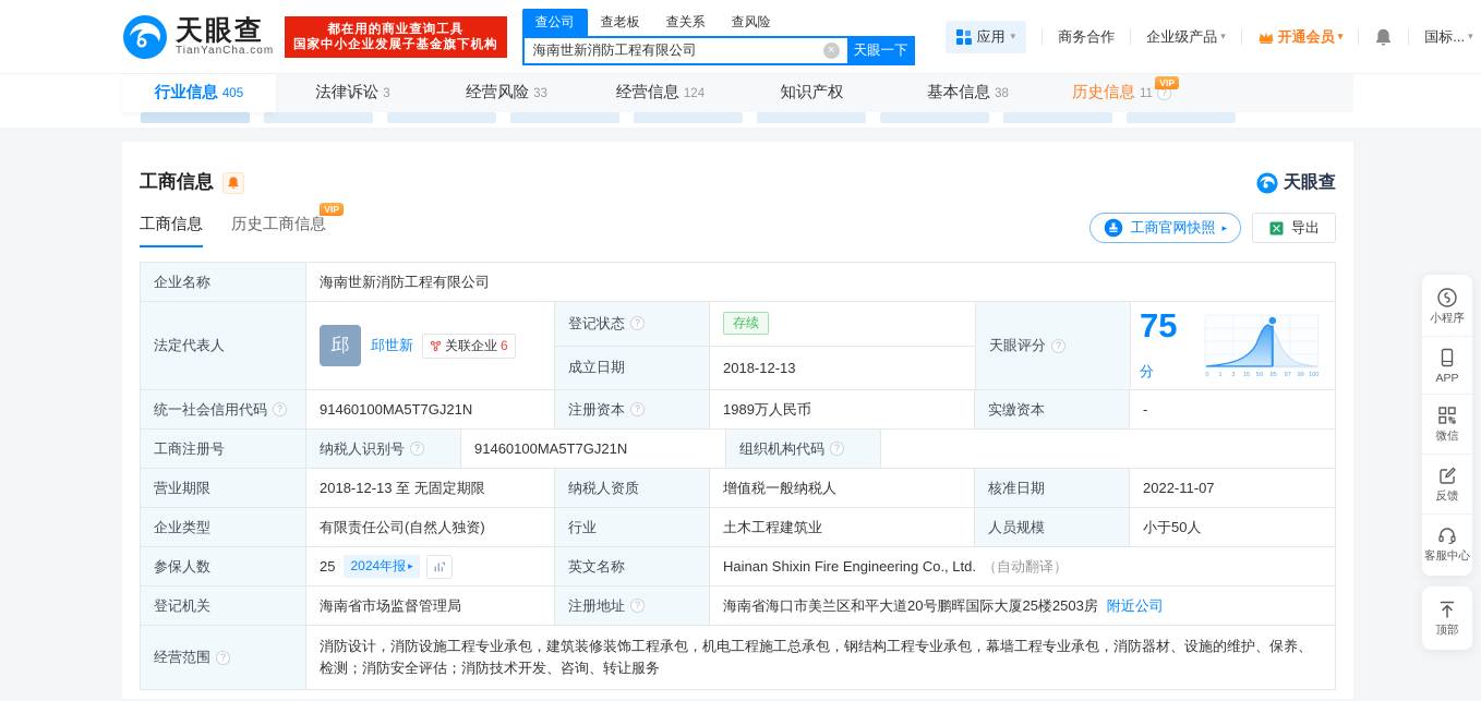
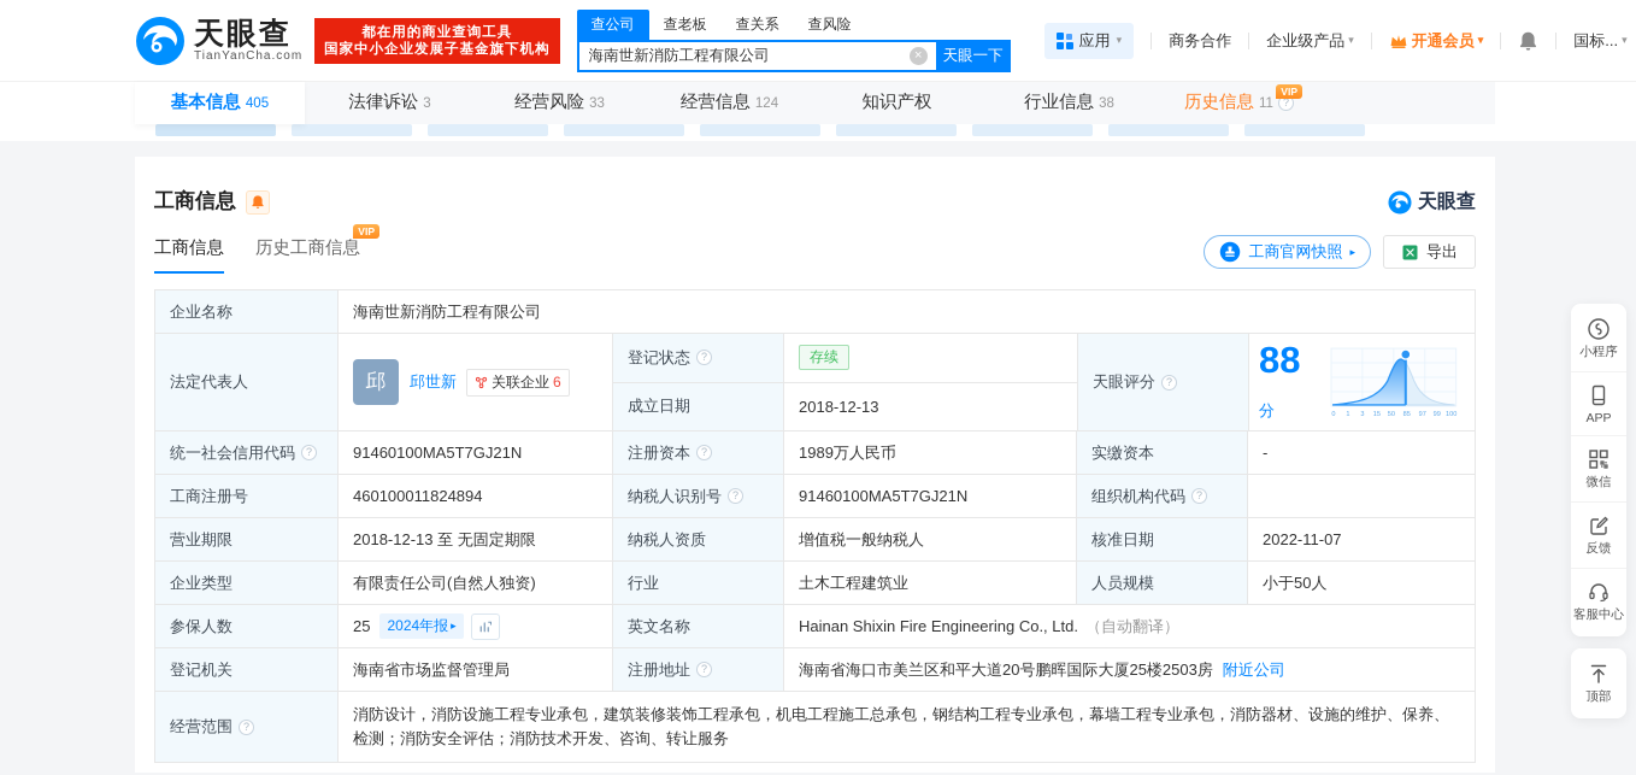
  天眼查
  TianYanCha.com
  都在用的商业查询工具
  国家中小企业发展子基金旗下机构
  查公司
  查老板
  查关系
  查风险
  海南世新消防工程有限公司
  ×
  天眼一下
  应用
  ▾
  商务合作
  企业级产品
  ▾
  开通会员
  ▾
  国标...
  ▾
- 行业信息
+ 基本信息
  405
  法律诉讼
  3
  经营风险
  33
  经营信息
  124
  知识产权
- 基本信息
+ 行业信息
  38
  VIP
  历史信息
  11
  ?
  工商信息
  天眼查
  工商信息
  VIP
  历史工商信息
  工商官网快照
  ▸
  导出
  企业名称
  海南世新消防工程有限公司
  法定代表人
  邱
  邱世新
  关联企业
  6
  登记状态
  ?
  存续
  成立日期
  2018-12-13
  天眼评分
  ?
- 75分
+ 88分
  统一社会信用代码
  ?
  91460100MA5T7GJ21N
  注册资本
  ?
  1989万人民币
  实缴资本
  -
  工商注册号
+ 460100011824894
  纳税人识别号
  ?
  91460100MA5T7GJ21N
  组织机构代码
  ?
  营业期限
  2018-12-13 至 无固定期限
  纳税人资质
  增值税一般纳税人
  核准日期
  2022-11-07
  企业类型
  有限责任公司(自然人独资)
  行业
  土木工程建筑业
  人员规模
  小于50人
  参保人数
  25
  2024年报
  ▸
  英文名称
  Hainan Shixin Fire Engineering Co., Ltd.
  （自动翻译）
  登记机关
  海南省市场监督管理局
  注册地址
  ?
  海南省海口市美兰区和平大道20号鹏晖国际大厦25楼2503房
  附近公司
  经营范围
  ?
  消防设计，消防设施工程专业承包，建筑装修装饰工程承包，机电工程施工总承包，钢结构工程专业承包，幕墙工程专业承包，消防器材、设施的维护、保养、检测；消防安全评估；消防技术开发、咨询、转让服务
  小程序
  APP
  微信
  反馈
  客服中心
  顶部
